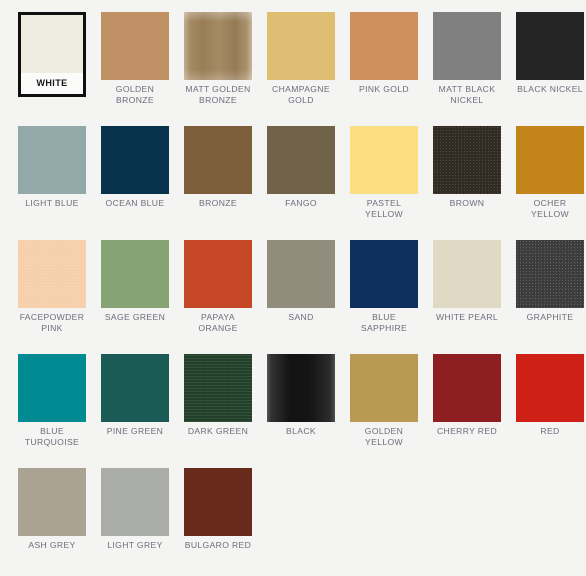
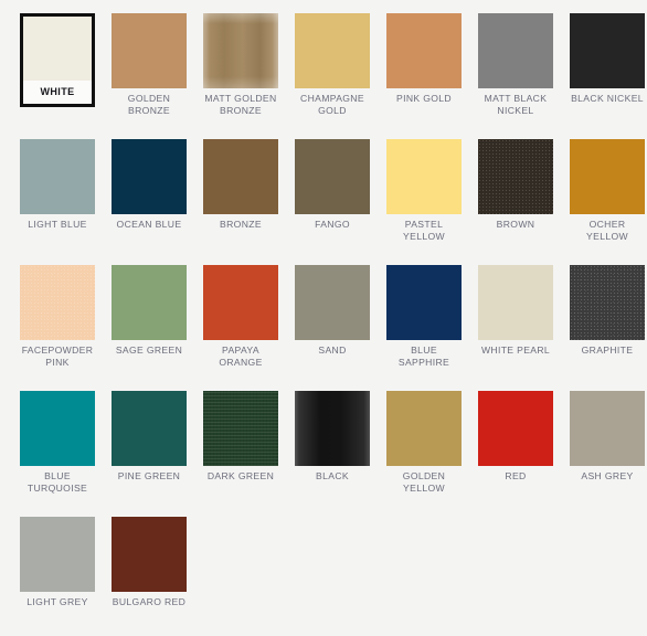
  WHITE
  GOLDEN BRONZE
  MATT GOLDEN BRONZE
  CHAMPAGNE GOLD
  PINK GOLD
  MATT BLACK NICKEL
  BLACK NICKEL
  LIGHT BLUE
  OCEAN BLUE
  BRONZE
  FANGO
  PASTEL YELLOW
  BROWN
  OCHER YELLOW
  FACEPOWDER PINK
  SAGE GREEN
  PAPAYA ORANGE
  SAND
  BLUE SAPPHIRE
  WHITE PEARL
  GRAPHITE
  BLUE TURQUOISE
  PINE GREEN
  DARK GREEN
  BLACK
  GOLDEN YELLOW
- CHERRY RED
  RED
  ASH GREY
  LIGHT GREY
  BULGARO RED
